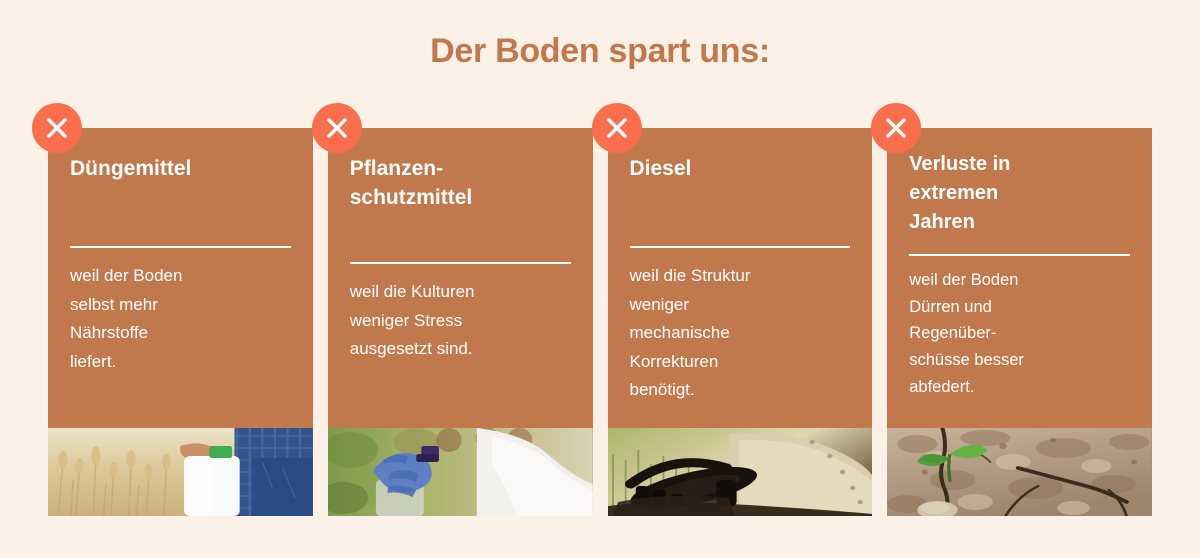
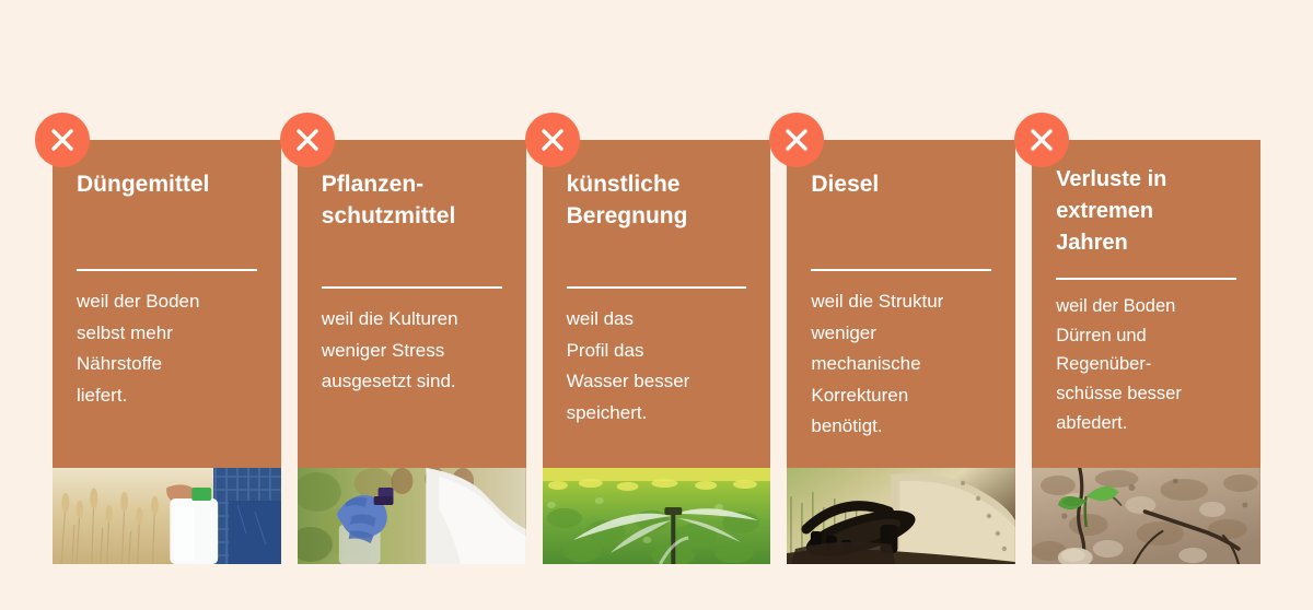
- Der Boden spart uns:
  Düngemittel
  weil der Boden
  selbst mehr
  Nährstoffe
  liefert.
  Pflanzen-
  schutzmittel
  weil die Kulturen
  weniger Stress
  ausgesetzt sind.
+ künstliche
+ Beregnung
+ weil das
+ Profil das
+ Wasser besser
+ speichert.
  Diesel
  weil die Struktur
  weniger
  mechanische
  Korrekturen
  benötigt.
  Verluste in
  extremen
  Jahren
  weil der Boden
  Dürren und
  Regenüber-
  schüsse besser
  abfedert.
